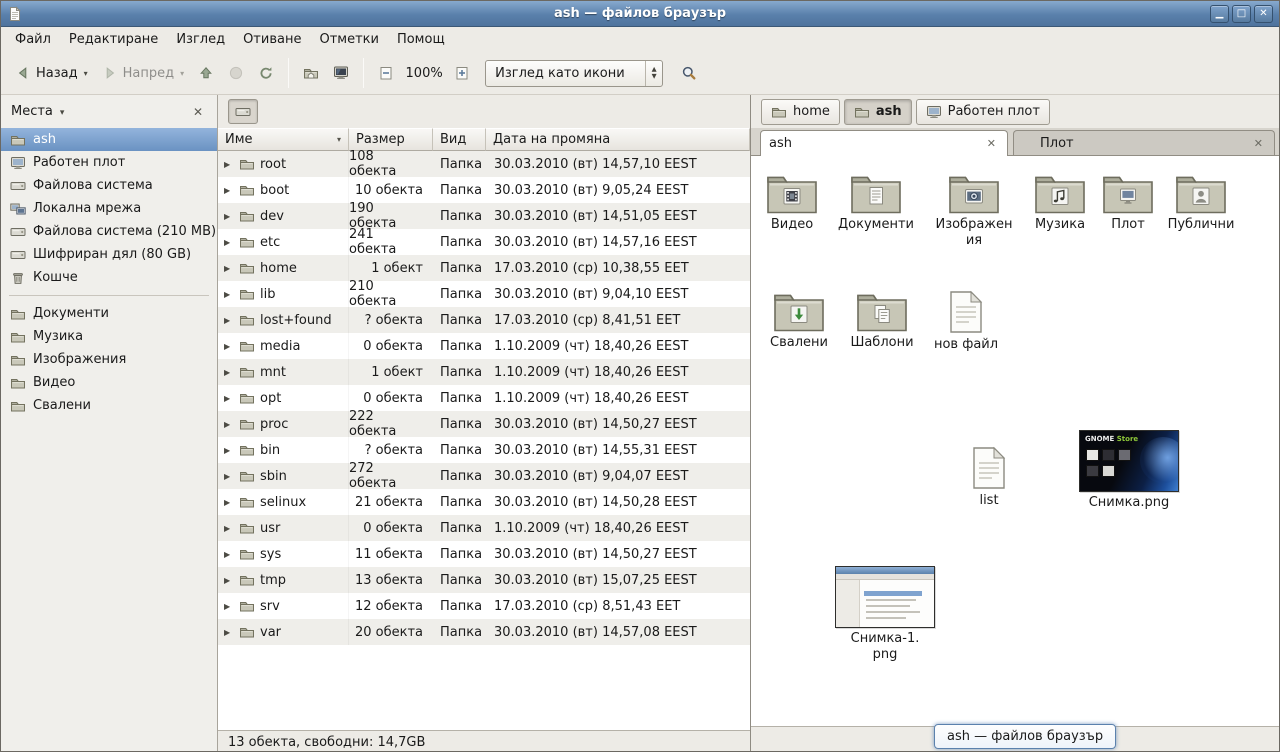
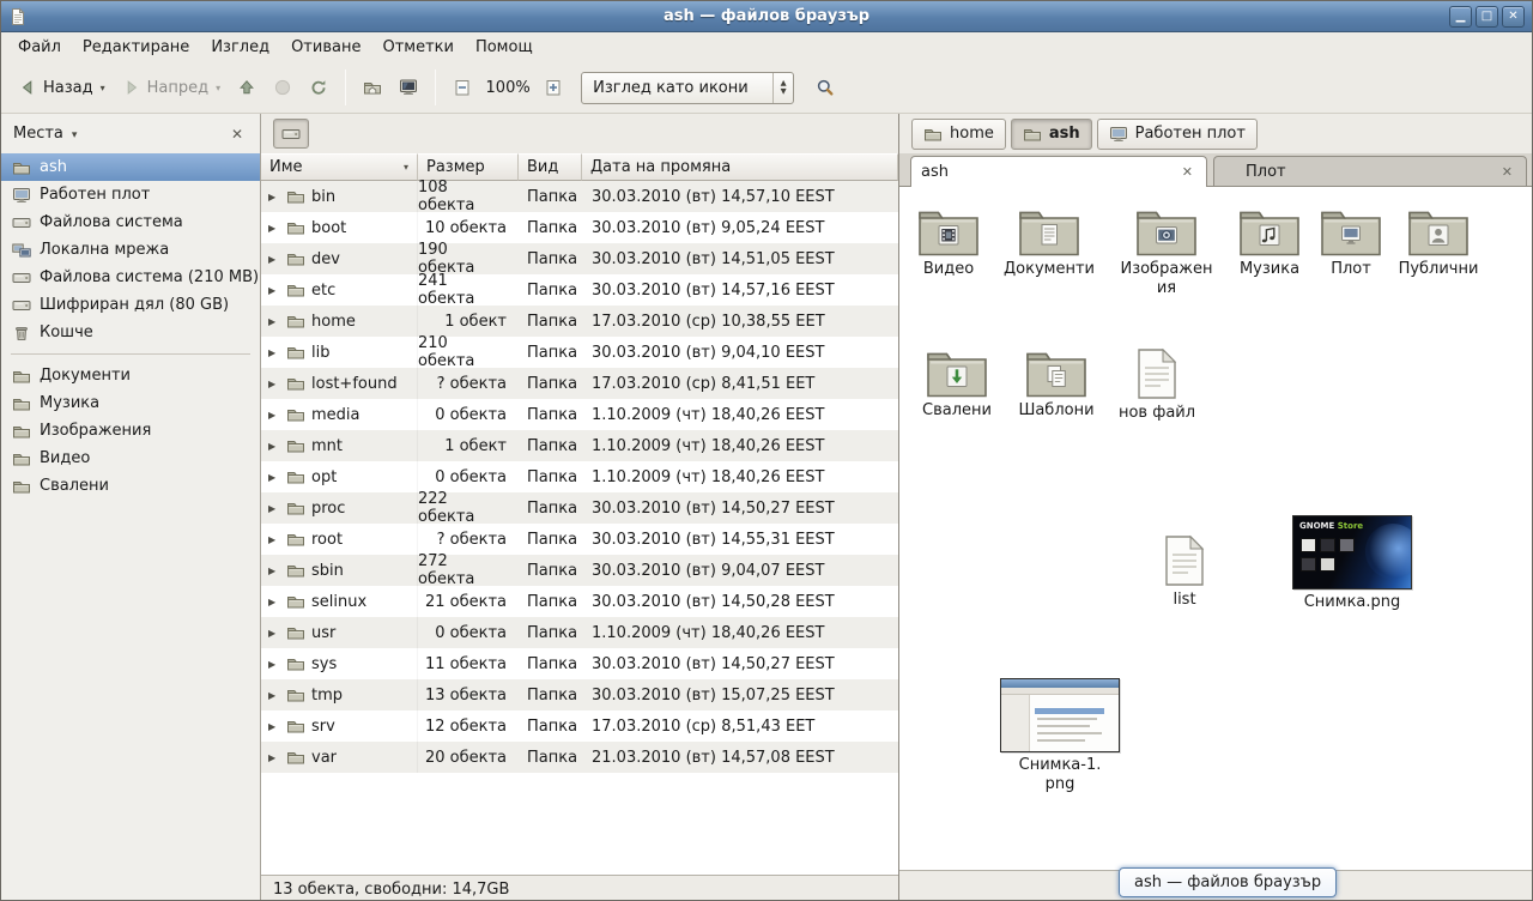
  ash — файлов браузър
  ▁
  □
  ✕
  Файл
  Редактиране
  Изглед
  Отиване
  Отметки
  Помощ
  Назад
  ▾
  Напред
  ▾
  100%
  Изглед като икони
  ▲
  ▼
  Места
  ▾
  ✕
  ash
  Работен плот
  Файлова система
  Локална мрежа
  Файлова система (210 MB)
  Шифриран дял (80 GB)
  Кошче
  Документи
  Музика
  Изображения
  Видео
  Свалени
  Име
  ▾
  Размер
  Вид
  Дата на промяна
  ▶
- root
+ bin
  108 обекта
  Папка
  30.03.2010 (вт) 14,57,10 EEST
  ▶
  boot
  10 обекта
  Папка
  30.03.2010 (вт) 9,05,24 EEST
  ▶
  dev
  190 обекта
  Папка
  30.03.2010 (вт) 14,51,05 EEST
  ▶
  etc
  241 обекта
  Папка
  30.03.2010 (вт) 14,57,16 EEST
  ▶
  home
  1 обект
  Папка
  17.03.2010 (ср) 10,38,55 EET
  ▶
  lib
  210 обекта
  Папка
  30.03.2010 (вт) 9,04,10 EEST
  ▶
  lost+found
  ? обекта
  Папка
  17.03.2010 (ср) 8,41,51 EET
  ▶
  media
  0 обекта
  Папка
  1.10.2009 (чт) 18,40,26 EEST
  ▶
  mnt
  1 обект
  Папка
  1.10.2009 (чт) 18,40,26 EEST
  ▶
  opt
  0 обекта
  Папка
  1.10.2009 (чт) 18,40,26 EEST
  ▶
  proc
  222 обекта
  Папка
  30.03.2010 (вт) 14,50,27 EEST
  ▶
- bin
+ root
  ? обекта
  Папка
  30.03.2010 (вт) 14,55,31 EEST
  ▶
  sbin
  272 обекта
  Папка
  30.03.2010 (вт) 9,04,07 EEST
  ▶
  selinux
  21 обекта
  Папка
  30.03.2010 (вт) 14,50,28 EEST
  ▶
  usr
  0 обекта
  Папка
  1.10.2009 (чт) 18,40,26 EEST
  ▶
  sys
  11 обекта
  Папка
  30.03.2010 (вт) 14,50,27 EEST
  ▶
  tmp
  13 обекта
  Папка
  30.03.2010 (вт) 15,07,25 EEST
  ▶
  srv
  12 обекта
  Папка
  17.03.2010 (ср) 8,51,43 EET
  ▶
  var
  20 обекта
  Папка
- 30.03.2010 (вт) 14,57,08 EEST
+ 21.03.2010 (вт) 14,57,08 EEST
  13 обекта, свободни: 14,7GB
  home
  ash
  Работен плот
  ash
  ✕
  Плот
  ✕
  Видео
  Документи
  Изображения
  Музика
  Плот
  Публични
  Свалени
  Шаблони
  нов файл
  list
  GNOME Store
  Снимка.png
  Снимка-1.png
  ash — файлов браузър
